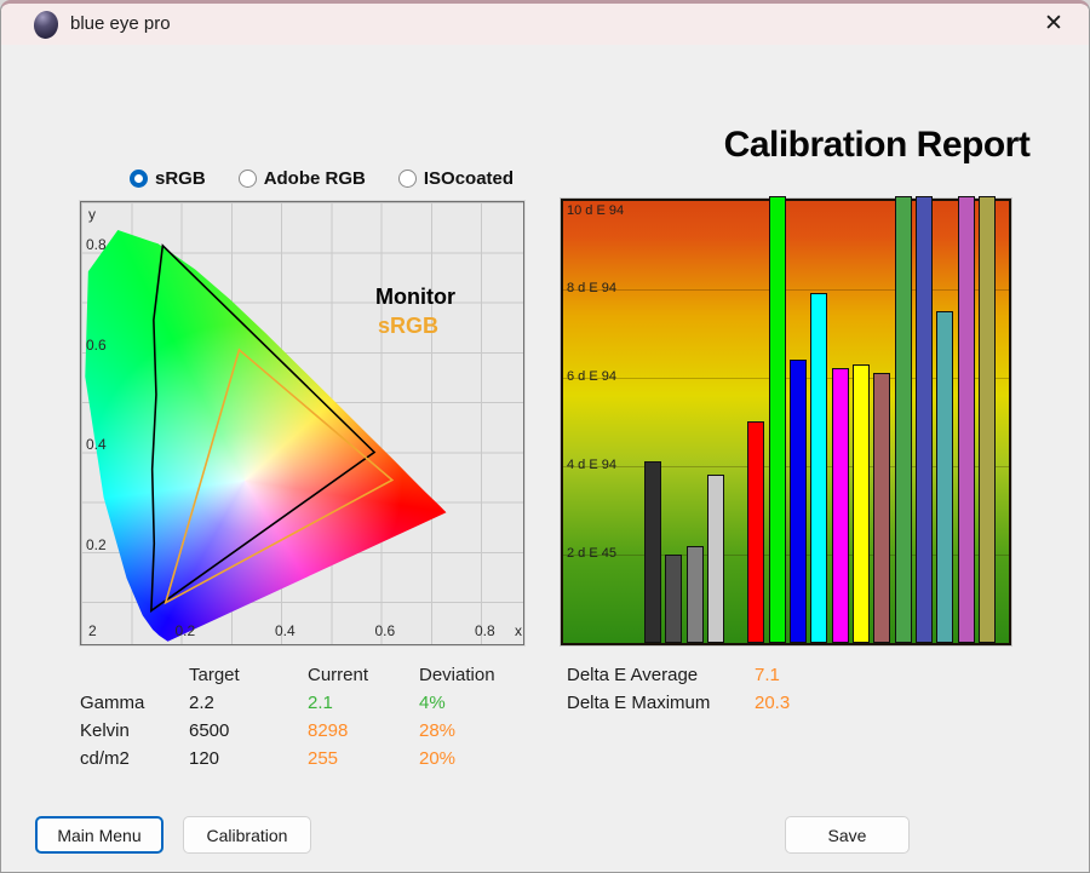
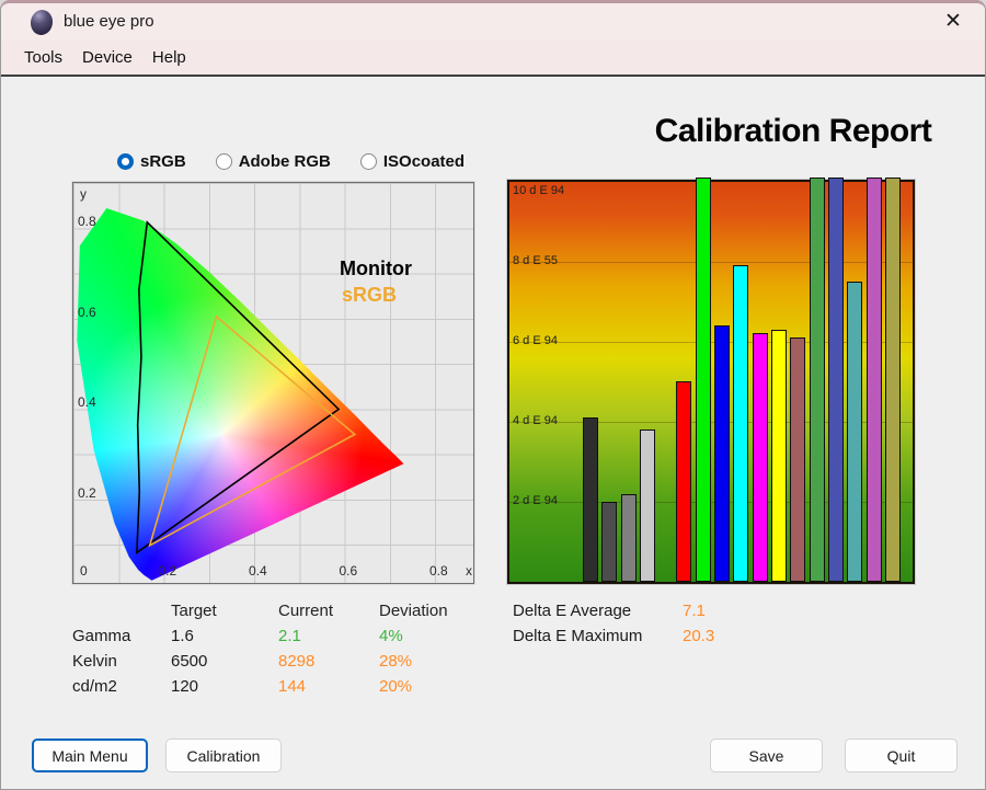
  blue eye pro
  ✕
+ Tools
+ Device
+ Help
  Calibration Report
  sRGB
  Adobe RGB
  ISOcoated
- 2
+ 0
  0.2
  0.4
  0.6
  0.8
  0.2
  0.4
  0.6
  0.8
  y
  x
  Monitor
  sRGB
- 2 d E 45
+ 2 d E 94
  4 d E 94
  6 d E 94
- 8 d E 94
+ 8 d E 55
  10 d E 94
  Target
  Current
  Deviation
  Gamma
- 2.2
+ 1.6
  2.1
  4%
  Kelvin
  6500
  8298
  28%
  cd/m2
  120
- 255
+ 144
  20%
  Delta E Average
  7.1
  Delta E Maximum
  20.3
  Main Menu
  Calibration
  Save
+ Quit
